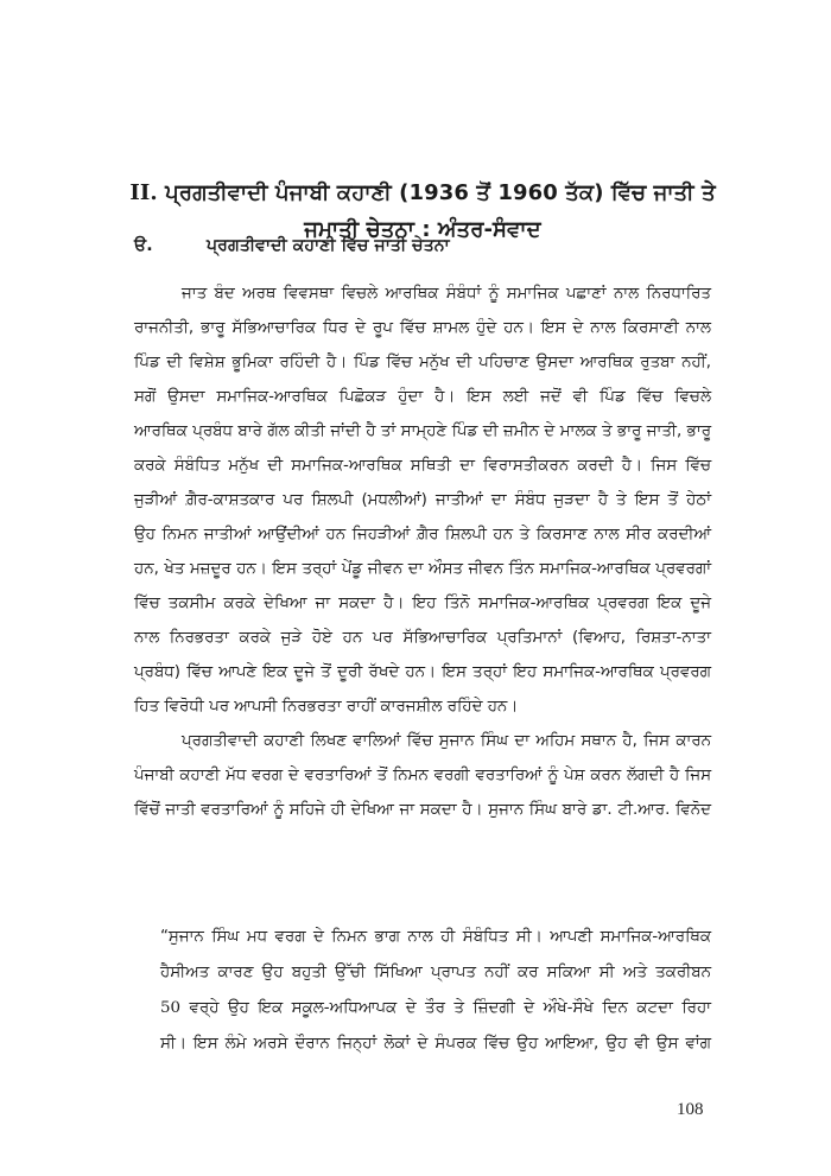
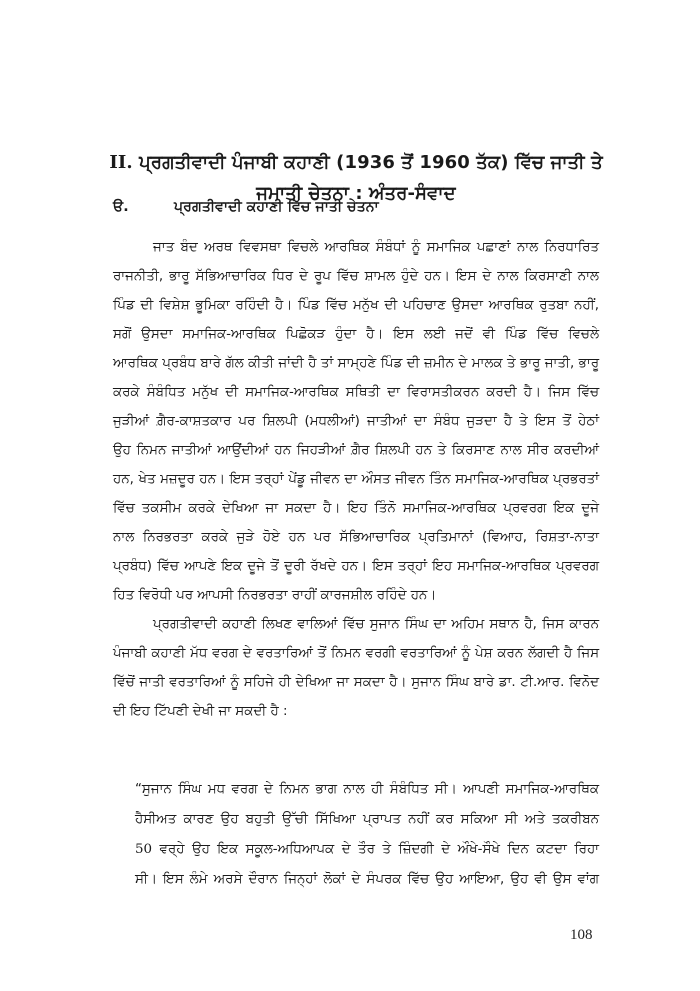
  II. ਪ੍ਰਗਤੀਵਾਦੀ ਪੰਜਾਬੀ ਕਹਾਣੀ (1936 ਤੋਂ 1960 ਤੱਕ) ਵਿੱਚ ਜਾਤੀ ਤੇ
  ਜਮਾਤੀ ਚੇਤਨਾ : ਅੰਤਰ-ਸੰਵਾਦ
  ੳ. ਪ੍ਰਗਤੀਵਾਦੀ ਕਹਾਣੀ ਵਿੱਚ ਜਾਤੀ ਚੇਤਨਾ
  ਜਾਤ ਬੰਦ ਅਰਥ ਵਿਵਸਥਾ ਵਿਚਲੇ ਆਰਥਿਕ ਸੰਬੰਧਾਂ ਨੂੰ ਸਮਾਜਿਕ ਪਛਾਣਾਂ ਨਾਲ ਨਿਰਧਾਰਿਤ
  ਰਾਜਨੀਤੀ, ਭਾਰੂ ਸੱਭਿਆਚਾਰਿਕ ਧਿਰ ਦੇ ਰੂਪ ਵਿੱਚ ਸ਼ਾਮਲ ਹੁੰਦੇ ਹਨ। ਇਸ ਦੇ ਨਾਲ ਕਿਰਸਾਣੀ ਨਾਲ
  ਪਿੰਡ ਦੀ ਵਿਸ਼ੇਸ਼ ਭੂਮਿਕਾ ਰਹਿੰਦੀ ਹੈ। ਪਿੰਡ ਵਿੱਚ ਮਨੁੱਖ ਦੀ ਪਹਿਚਾਣ ਉਸਦਾ ਆਰਥਿਕ ਰੁਤਬਾ ਨਹੀਂ,
  ਸਗੋਂ ਉਸਦਾ ਸਮਾਜਿਕ-ਆਰਥਿਕ ਪਿਛੋਕੜ ਹੁੰਦਾ ਹੈ। ਇਸ ਲਈ ਜਦੋਂ ਵੀ ਪਿੰਡ ਵਿੱਚ ਵਿਚਲੇ
  ਆਰਥਿਕ ਪ੍ਰਬੰਧ ਬਾਰੇ ਗੱਲ ਕੀਤੀ ਜਾਂਦੀ ਹੈ ਤਾਂ ਸਾਮ੍ਹਣੇ ਪਿੰਡ ਦੀ ਜ਼ਮੀਨ ਦੇ ਮਾਲਕ ਤੇ ਭਾਰੂ ਜਾਤੀ, ਭਾਰੂ
  ਕਰਕੇ ਸੰਬੰਧਿਤ ਮਨੁੱਖ ਦੀ ਸਮਾਜਿਕ-ਆਰਥਿਕ ਸਥਿਤੀ ਦਾ ਵਿਰਾਸਤੀਕਰਨ ਕਰਦੀ ਹੈ। ਜਿਸ ਵਿੱਚ
  ਜੁੜੀਆਂ ਗ਼ੈਰ-ਕਾਸ਼ਤਕਾਰ ਪਰ ਸ਼ਿਲਪੀ (ਮਧਲੀਆਂ) ਜਾਤੀਆਂ ਦਾ ਸੰਬੰਧ ਜੁੜਦਾ ਹੈ ਤੇ ਇਸ ਤੋਂ ਹੇਠਾਂ
  ਉਹ ਨਿਮਨ ਜਾਤੀਆਂ ਆਉਂਦੀਆਂ ਹਨ ਜਿਹੜੀਆਂ ਗ਼ੈਰ ਸ਼ਿਲਪੀ ਹਨ ਤੇ ਕਿਰਸਾਣ ਨਾਲ ਸੀਰ ਕਰਦੀਆਂ
- ਹਨ, ਖੇਤ ਮਜ਼ਦੂਰ ਹਨ। ਇਸ ਤਰ੍ਹਾਂ ਪੇਂਡੂ ਜੀਵਨ ਦਾ ਔਸਤ ਜੀਵਨ ਤਿੰਨ ਸਮਾਜਿਕ-ਆਰਥਿਕ ਪ੍ਰਵਰਗਾਂ
+ ਹਨ, ਖੇਤ ਮਜ਼ਦੂਰ ਹਨ। ਇਸ ਤਰ੍ਹਾਂ ਪੇਂਡੂ ਜੀਵਨ ਦਾ ਔਸਤ ਜੀਵਨ ਤਿੰਨ ਸਮਾਜਿਕ-ਆਰਥਿਕ ਪ੍ਰਭਰਤਾਂ
  ਵਿੱਚ ਤਕਸੀਮ ਕਰਕੇ ਦੇਖਿਆ ਜਾ ਸਕਦਾ ਹੈ। ਇਹ ਤਿੰਨੋ ਸਮਾਜਿਕ-ਆਰਥਿਕ ਪ੍ਰਵਰਗ ਇਕ ਦੂਜੇ
  ਨਾਲ ਨਿਰਭਰਤਾ ਕਰਕੇ ਜੁੜੇ ਹੋਏ ਹਨ ਪਰ ਸੱਭਿਆਚਾਰਿਕ ਪ੍ਰਤਿਮਾਨਾਂ (ਵਿਆਹ, ਰਿਸ਼ਤਾ-ਨਾਤਾ
  ਪ੍ਰਬੰਧ) ਵਿੱਚ ਆਪਣੇ ਇਕ ਦੂਜੇ ਤੋਂ ਦੂਰੀ ਰੱਖਦੇ ਹਨ। ਇਸ ਤਰ੍ਹਾਂ ਇਹ ਸਮਾਜਿਕ-ਆਰਥਿਕ ਪ੍ਰਵਰਗ
  ਹਿਤ ਵਿਰੋਧੀ ਪਰ ਆਪਸੀ ਨਿਰਭਰਤਾ ਰਾਹੀਂ ਕਾਰਜਸ਼ੀਲ ਰਹਿੰਦੇ ਹਨ।
  ਪ੍ਰਗਤੀਵਾਦੀ ਕਹਾਣੀ ਲਿਖਣ ਵਾਲਿਆਂ ਵਿੱਚ ਸੁਜਾਨ ਸਿੰਘ ਦਾ ਅਹਿਮ ਸਥਾਨ ਹੈ, ਜਿਸ ਕਾਰਨ
  ਪੰਜਾਬੀ ਕਹਾਣੀ ਮੱਧ ਵਰਗ ਦੇ ਵਰਤਾਰਿਆਂ ਤੋਂ ਨਿਮਨ ਵਰਗੀ ਵਰਤਾਰਿਆਂ ਨੂੰ ਪੇਸ਼ ਕਰਨ ਲੱਗਦੀ ਹੈ ਜਿਸ
  ਵਿੱਚੋਂ ਜਾਤੀ ਵਰਤਾਰਿਆਂ ਨੂੰ ਸਹਿਜੇ ਹੀ ਦੇਖਿਆ ਜਾ ਸਕਦਾ ਹੈ। ਸੁਜਾਨ ਸਿੰਘ ਬਾਰੇ ਡਾ. ਟੀ.ਆਰ. ਵਿਨੋਦ
+ ਦੀ ਇਹ ਟਿੱਪਣੀ ਦੇਖੀ ਜਾ ਸਕਦੀ ਹੈ :
  “ਸੁਜਾਨ ਸਿੰਘ ਮਧ ਵਰਗ ਦੇ ਨਿਮਨ ਭਾਗ ਨਾਲ ਹੀ ਸੰਬੰਧਿਤ ਸੀ। ਆਪਣੀ ਸਮਾਜਿਕ-ਆਰਥਿਕ
  ਹੈਸੀਅਤ ਕਾਰਣ ਉਹ ਬਹੁਤੀ ਉੱਚੀ ਸਿੱਖਿਆ ਪ੍ਰਾਪਤ ਨਹੀਂ ਕਰ ਸਕਿਆ ਸੀ ਅਤੇ ਤਕਰੀਬਨ
  50 ਵਰ੍ਹੇ ਉਹ ਇਕ ਸਕੂਲ-ਅਧਿਆਪਕ ਦੇ ਤੌਰ ਤੇ ਜ਼ਿੰਦਗੀ ਦੇ ਔਖੇ-ਸੌਖੇ ਦਿਨ ਕਟਦਾ ਰਿਹਾ
  ਸੀ। ਇਸ ਲੰਮੇ ਅਰਸੇ ਦੌਰਾਨ ਜਿਨ੍ਹਾਂ ਲੋਕਾਂ ਦੇ ਸੰਪਰਕ ਵਿੱਚ ਉਹ ਆਇਆ, ਉਹ ਵੀ ਉਸ ਵਾਂਗ
  108
